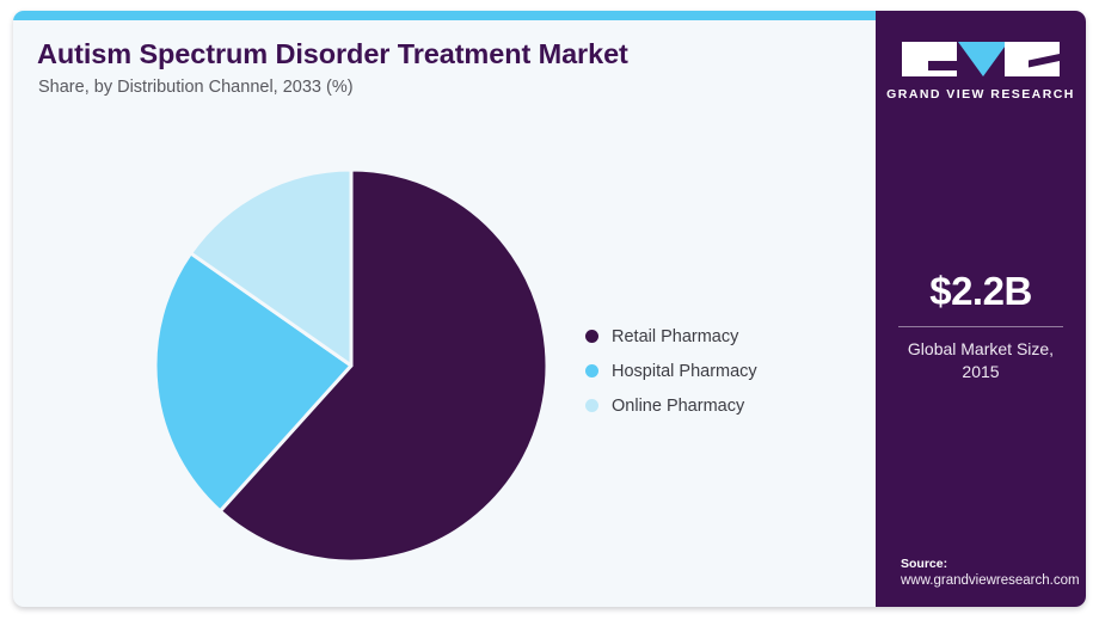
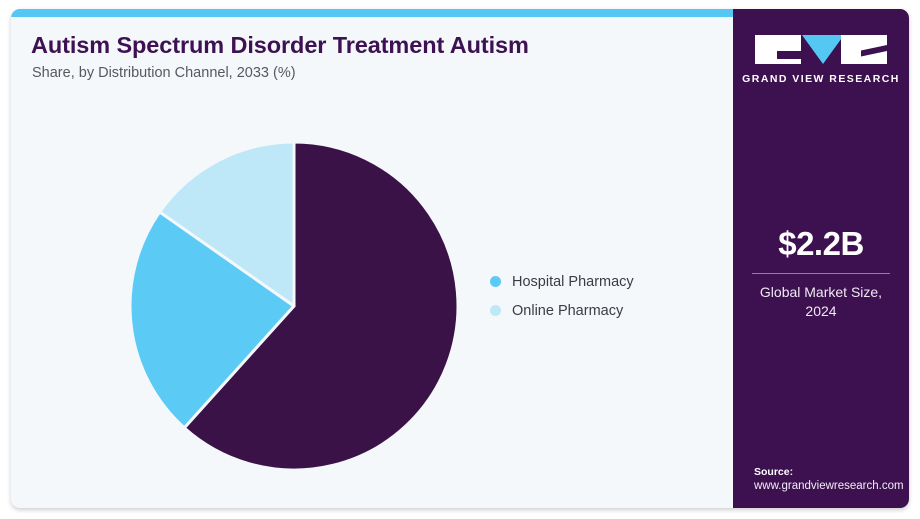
- Autism Spectrum Disorder Treatment Market
+ Autism Spectrum Disorder Treatment Autism
  Share, by Distribution Channel, 2033 (%)
- Retail Pharmacy
  Hospital Pharmacy
  Online Pharmacy
  GRAND VIEW RESEARCH
  $2.2B
  Global Market Size,
- 2015
+ 2024
  Source:
  www.grandviewresearch.com
